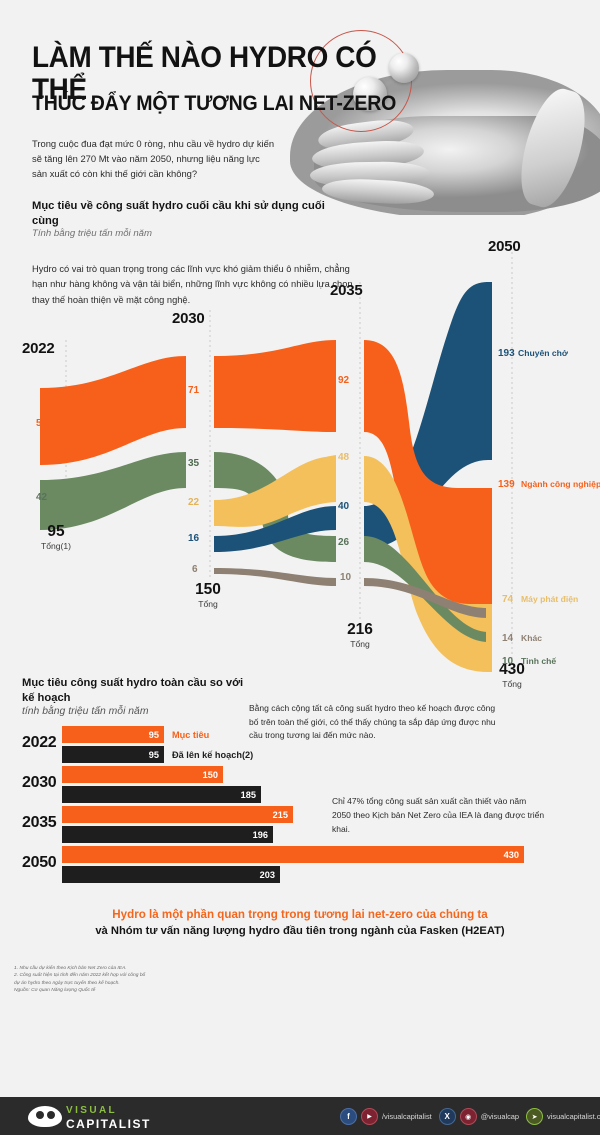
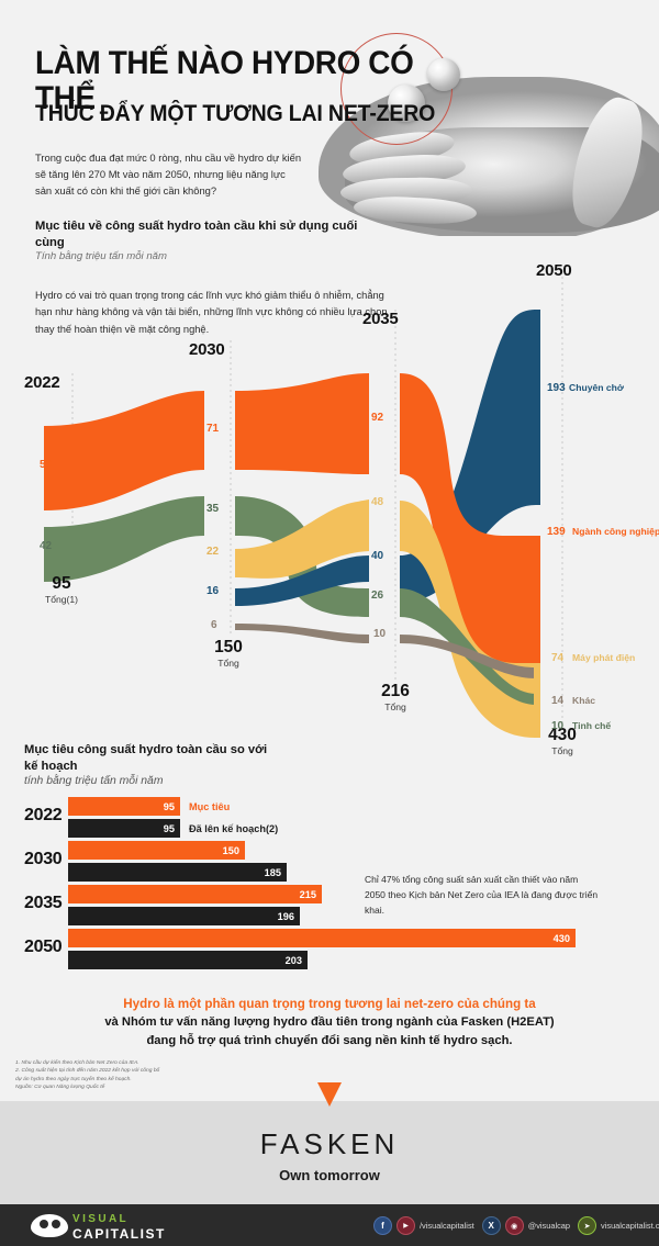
  LÀM THẾ NÀO HYDRO CÓ THỂ
  THÚC ĐẨY MỘT TƯƠNG LAI NET-ZERO
  Trong cuộc đua đạt mức 0 ròng, nhu cầu về hydro dự kiến sẽ tăng lên 270 Mt vào năm 2050, nhưng liệu năng lực sản xuất có còn khi thế giới cần không?
- Mục tiêu về công suất hydro cuối cầu khi sử dụng cuối cùng
+ Mục tiêu về công suất hydro toàn cầu khi sử dụng cuối cùng
  Tính bằng triệu tấn mỗi năm
  Hydro có vai trò quan trọng trong các lĩnh vực khó giảm thiểu ô nhiễm, chẳng hạn như hàng không và vận tải biển, những lĩnh vực không có nhiều lựa chọn thay thế hoàn thiện về mặt công nghệ.
  2022
  2030
  2035
  2050
  95
  Tổng(1)
  150
  Tổng
  216
  Tổng
  430
  Tổng
  53
  42
  71
  35
  22
  16
  6
  92
  48
  40
  26
  10
  193
  Chuyên chở
  139
  Ngành công nghiệp
  74
  Máy phát điện
  14
  Khác
  10
  Tinh chế
  Mục tiêu công suất hydro toàn cầu so với kế hoạch
  tính bằng triệu tấn mỗi năm
- Bằng cách cộng tất cả công suất hydro theo kế hoạch được công bố trên toàn thế giới, có thể thấy chúng ta sắp đáp ứng được nhu cầu trong tương lai đến mức nào.
  Chỉ 47% tổng công suất sản xuất cần thiết vào năm 2050 theo Kịch bản Net Zero của IEA là đang được triển khai.
  2022
  95
  Mục tiêu
  95
  Đã lên kế hoạch(2)
  2030
  150
  185
  2035
  215
  196
  2050
  430
  203
  Hydro là một phần quan trọng trong tương lai net-zero của chúng ta
  và Nhóm tư vấn năng lượng hydro đầu tiên trong ngành của Fasken (H2EAT)
+ đang hỗ trợ quá trình chuyển đổi sang nền kinh tế hydro sạch.
+ FASKEN
+ Own tomorrow
  VISUAL
  CAPITALIST
  f
  /visualcapitalist
  X
  @visualcap
  visualcapitalist.c
